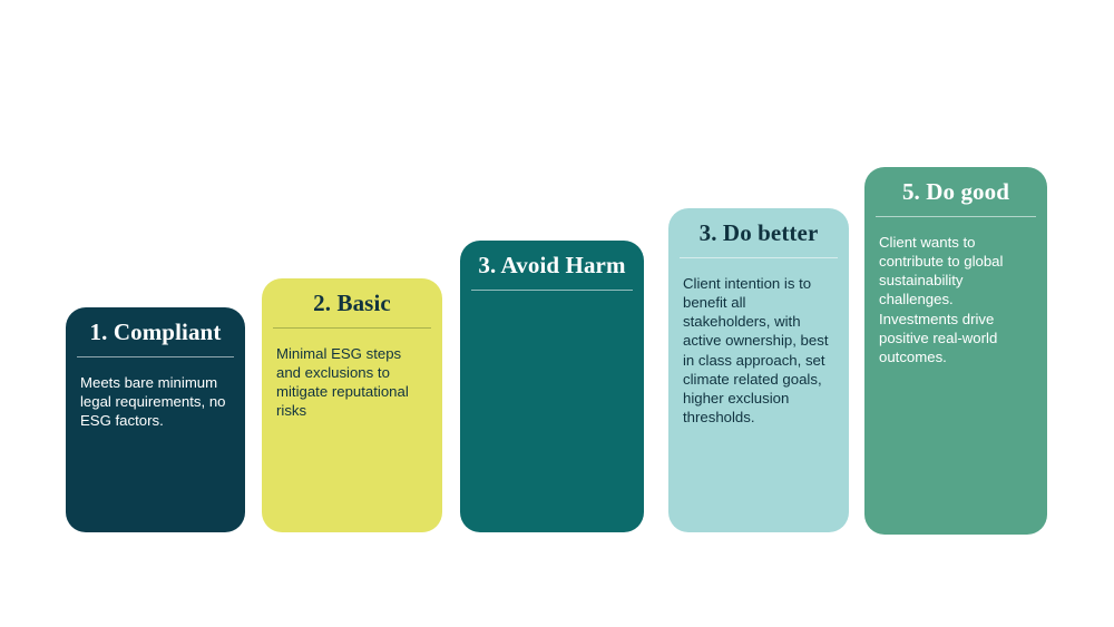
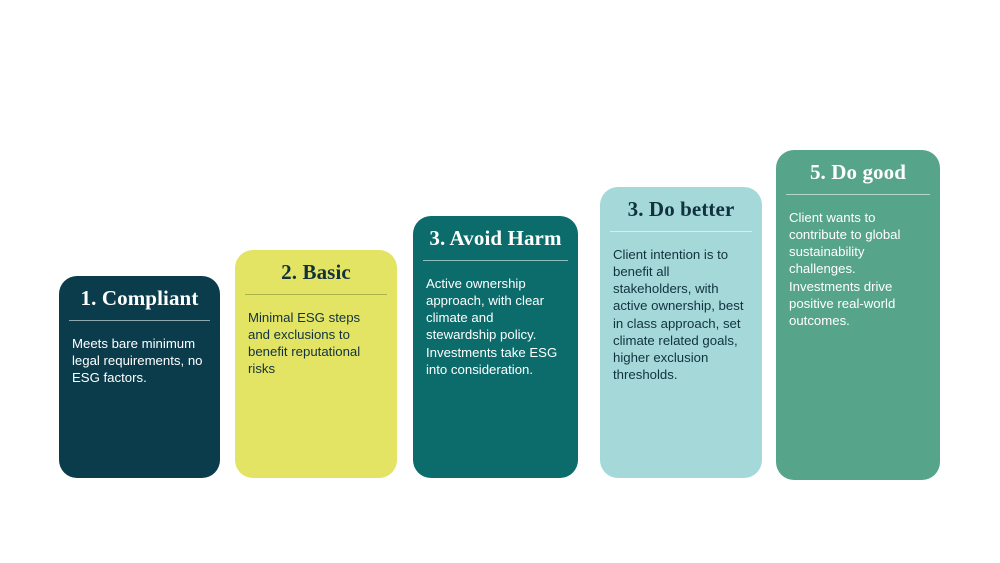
  1. Compliant
  Meets bare minimum legal requirements, no ESG factors.
  2. Basic
- Minimal ESG steps and exclusions to mitigate reputational risks
+ Minimal ESG steps and exclusions to benefit reputational risks
  3. Avoid Harm
+ Active ownership approach, with clear climate and stewardship policy. Investments take ESG into consideration.
  3. Do better
  Client intention is to benefit all stakeholders, with active ownership, best in class approach, set climate related goals, higher exclusion thresholds.
  5. Do good
  Client wants to contribute to global sustainability challenges. Investments drive positive real-world outcomes.
